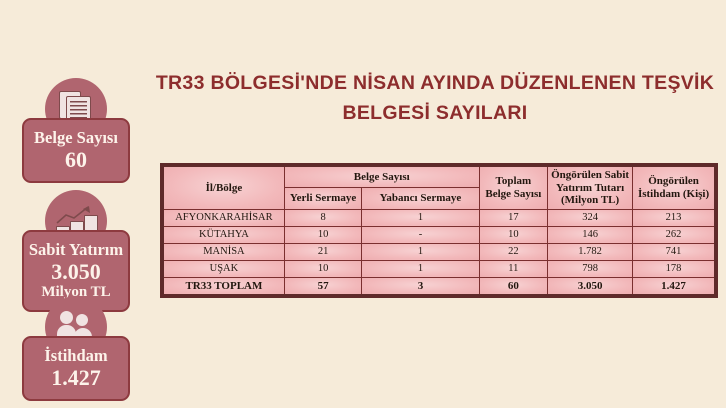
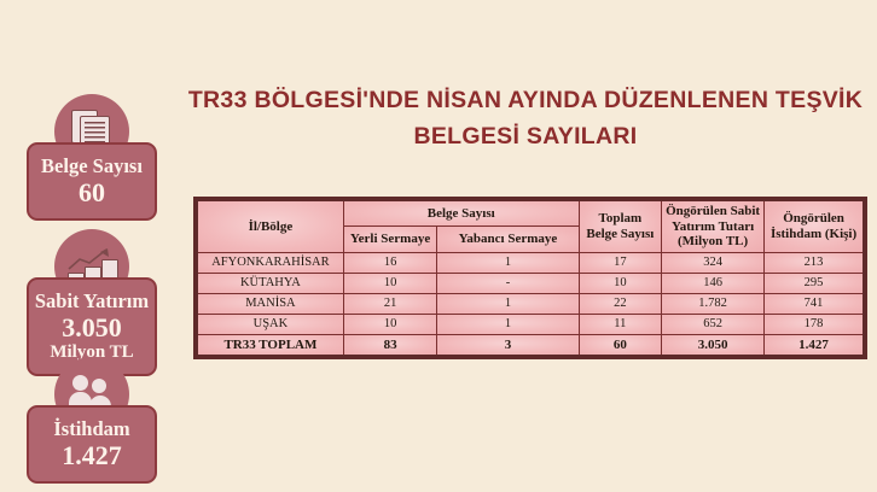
  TR33 BÖLGESİ'NDE NİSAN AYINDA DÜZENLENEN TEŞVİK BELGESİ SAYILARI
  Belge Sayısı
  60
  Sabit Yatırım
  3.050
  Milyon TL
  İstihdam
  1.427
  İl/Bölge	Belge Sayısı	Toplam Belge Sayısı	Öngörülen Sabit Yatırım Tutarı (Milyon TL)	Öngörülen İstihdam (Kişi)
  Yerli Sermaye	Yabancı Sermaye
- AFYONKARAHİSAR	8	1	17	324	213
+ AFYONKARAHİSAR	16	1	17	324	213
- KÜTAHYA	10	-	10	146	262
+ KÜTAHYA	10	-	10	146	295
  MANİSA	21	1	22	1.782	741
- UŞAK	10	1	11	798	178
+ UŞAK	10	1	11	652	178
- TR33 TOPLAM	57	3	60	3.050	1.427
+ TR33 TOPLAM	83	3	60	3.050	1.427
